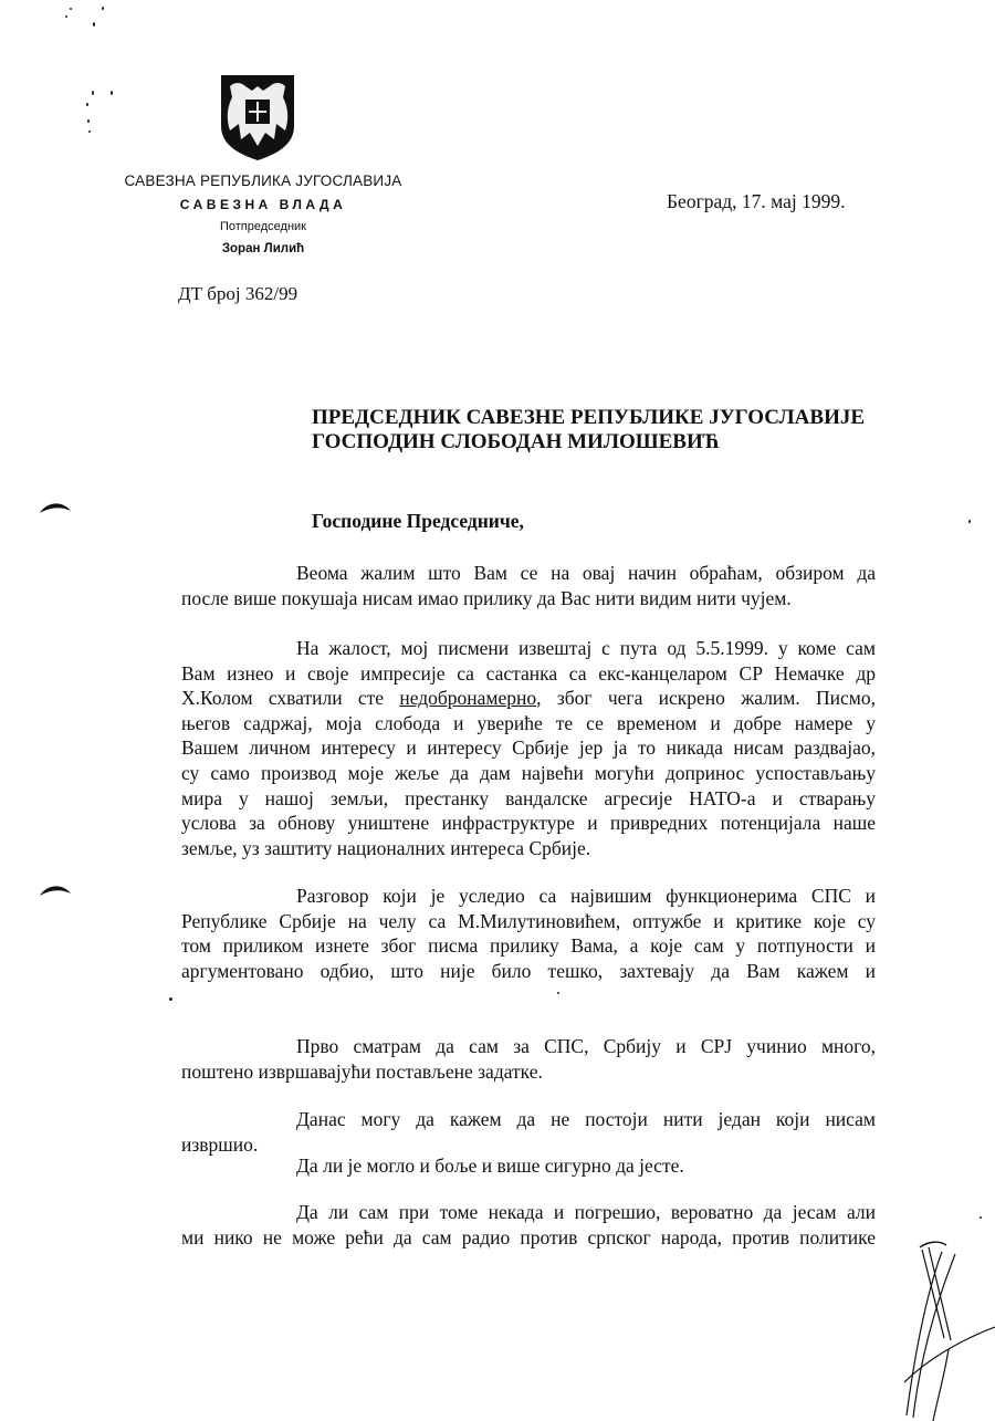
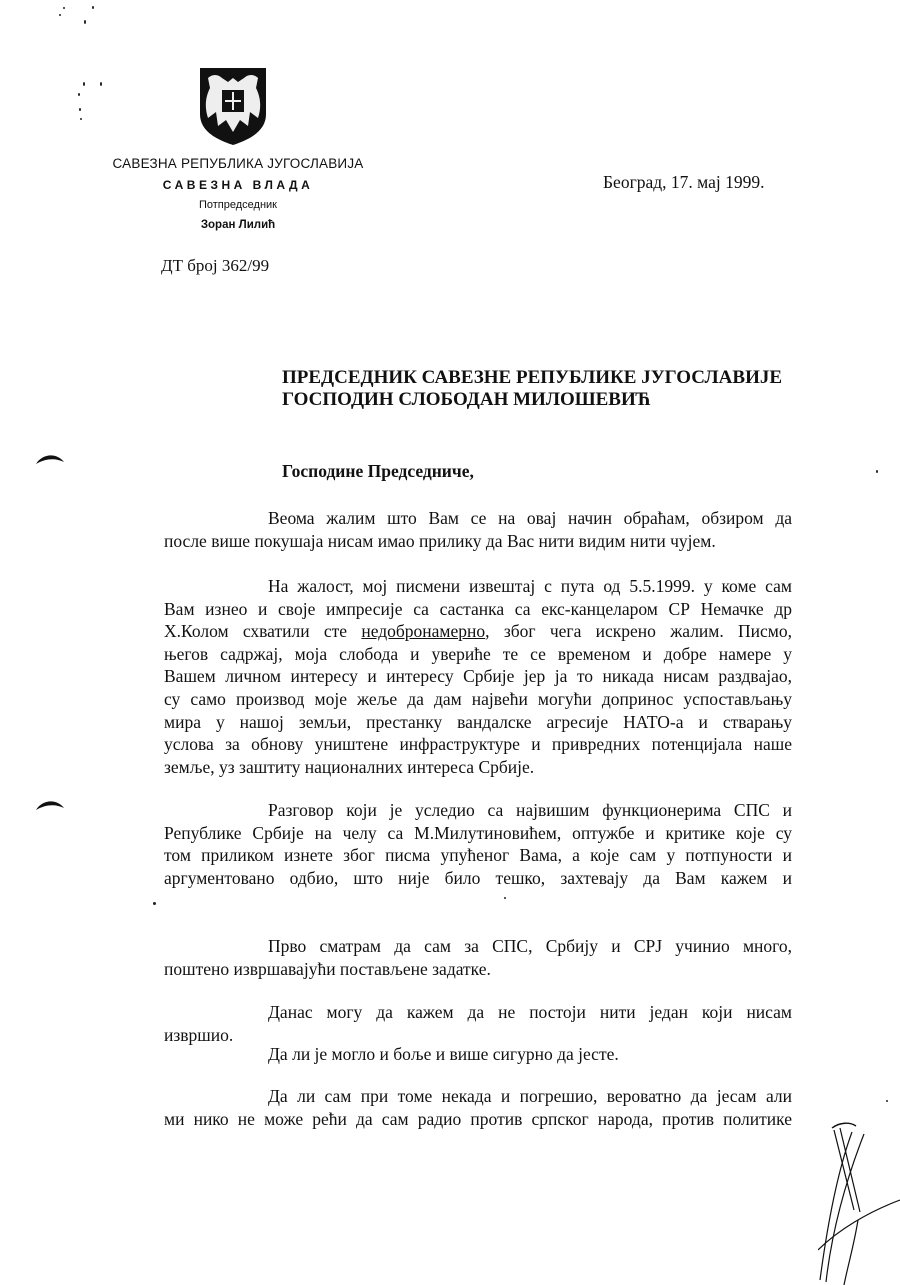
  САВЕЗНА РЕПУБЛИКА ЈУГОСЛАВИЈА
  САВЕЗНА ВЛАДА
  Потпредседник
  Зоран Лилић
  ДТ број 362/99
  Београд, 17. мај 1999.
  ПРЕДСЕДНИК САВЕЗНЕ РЕПУБЛИКЕ ЈУГОСЛАВИЈЕ
  ГОСПОДИН СЛОБОДАН МИЛОШЕВИЋ
  Господине Председниче,
  Веома жалим што Вам се на овај начин обраћам, обзиром да
  после више покушаја нисам имао прилику да Вас нити видим нити чујем.
  На жалост, мој писмени извештај с пута од 5.5.1999. у коме сам
  Вам изнео и своје импресије са састанка са екс-канцеларом СР Немачке др
  Х.Колом схватили сте недобронамерно, због чега искрено жалим. Писмо,
  његов садржај, моја слобода и увериће те се временом и добре намере у
  Вашем личном интересу и интересу Србије јер ја то никада нисам раздвајао,
  су само производ моје жеље да дам највећи могући допринос успостављању
  мира у нашој земљи, престанку вандалске агресије НАТО-а и стварању
  услова за обнову уништене инфраструктуре и привредних потенцијала наше
  земље, уз заштиту националних интереса Србије.
  Разговор који је уследио са највишим функционерима СПС и
  Републике Србије на челу са М.Милутиновићем, оптужбе и критике које су
- том приликом изнете због писма прилику Вама, а које сам у потпуности и
+ том приликом изнете због писма упућеног Вама, а које сам у потпуности и
  аргументовано одбио, што није било тешко, захтевају да Вам кажем и
  Прво сматрам да сам за СПС, Србију и СРЈ учинио много,
  поштено извршавајући постављене задатке.
  Данас могу да кажем да не постоји нити један који нисам
  извршио.
  Да ли је могло и боље и више сигурно да јесте.
  Да ли сам при томе некада и погрешио, вероватно да јесам али
  ми нико не може рећи да сам радио против српског народа, против политике
